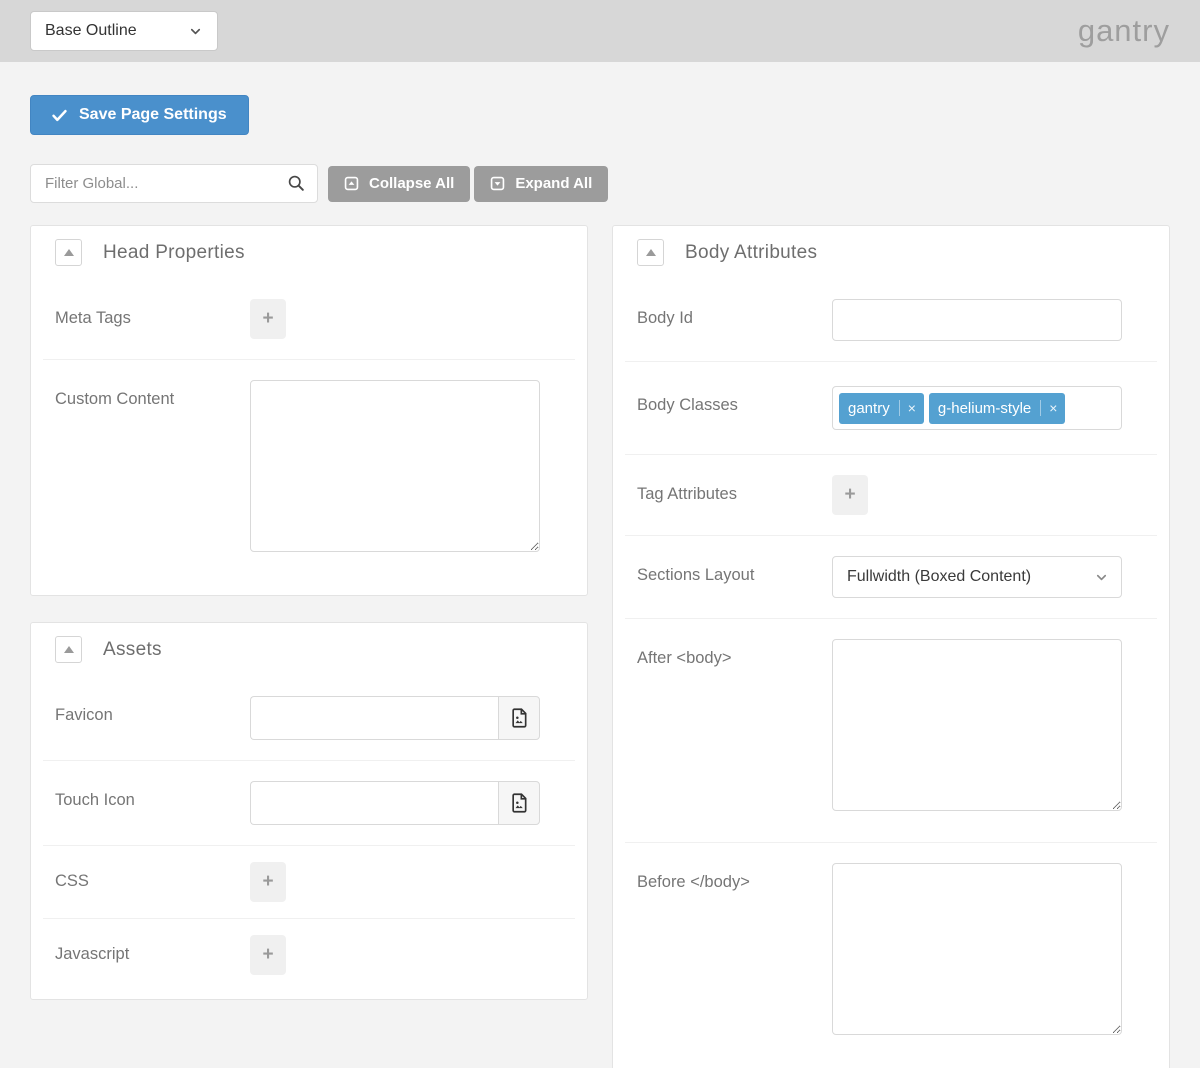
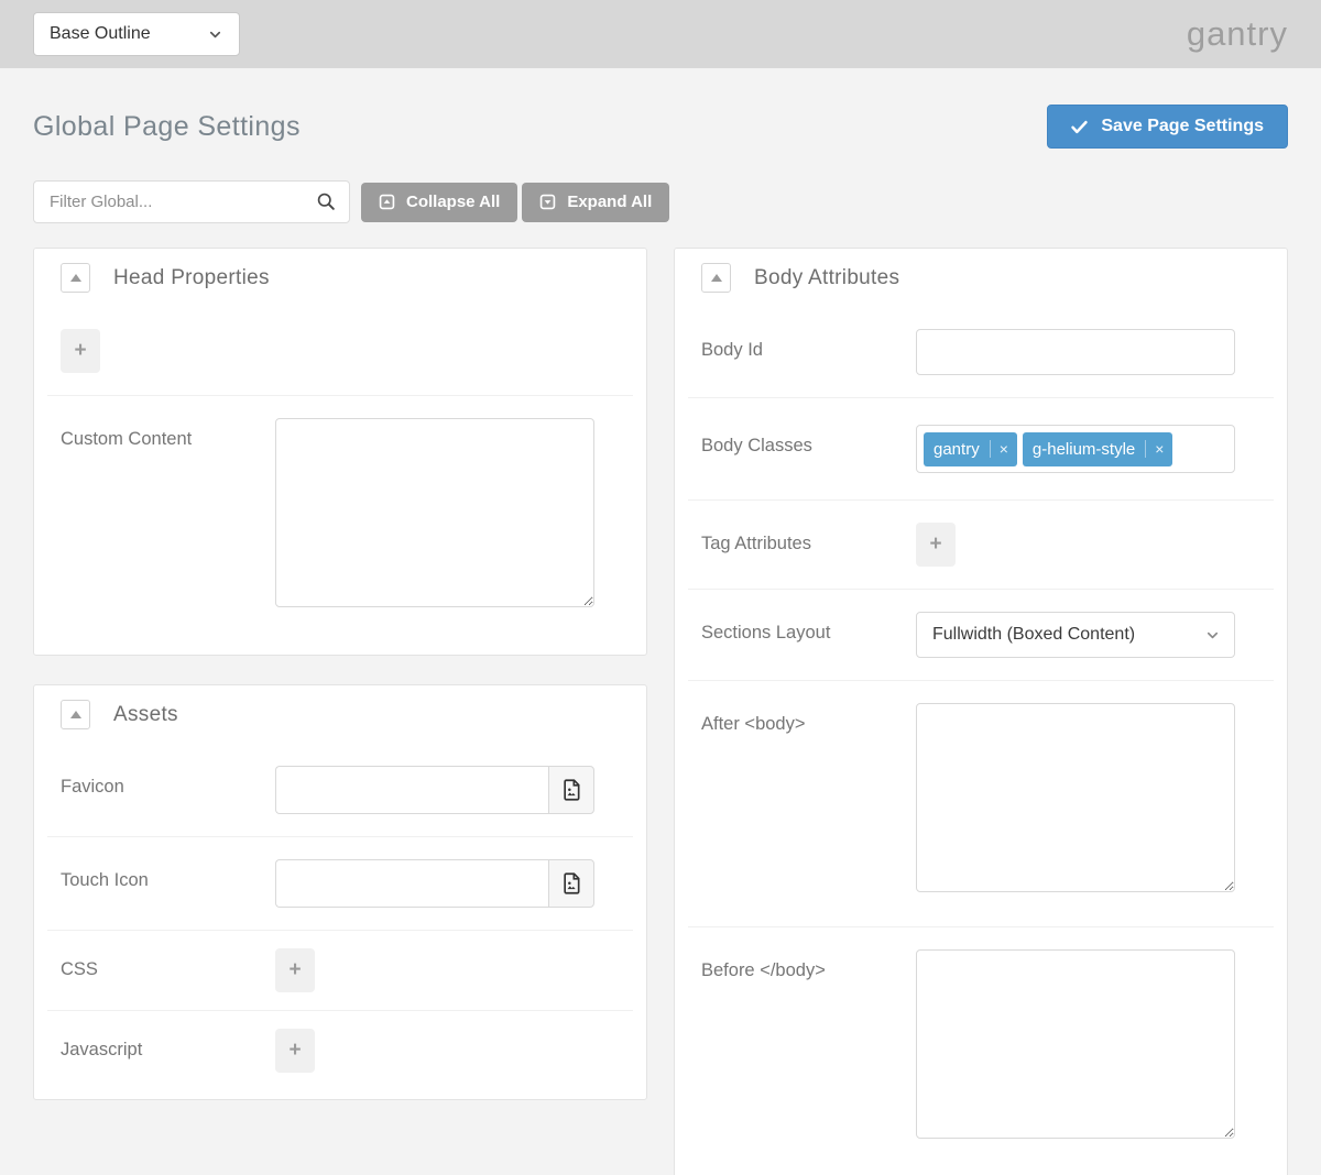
  Base Outline
  gantry
+ Global Page Settings
  Save Page Settings
  Filter Global...
  Collapse All
  Expand All
  Head Properties
- Meta Tags
  +
  Custom Content
  Assets
  Favicon
  Touch Icon
  CSS
  +
  Javascript
  +
  Body Attributes
  Body Id
  Body Classes
  gantry
  ×
  g-helium-style
  ×
  Tag Attributes
  +
  Sections Layout
  Fullwidth (Boxed Content)
  After <body>
  Before </body>
